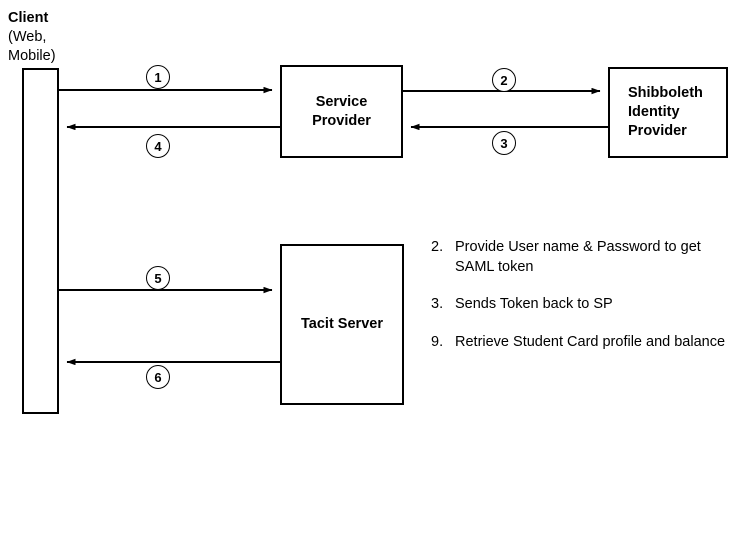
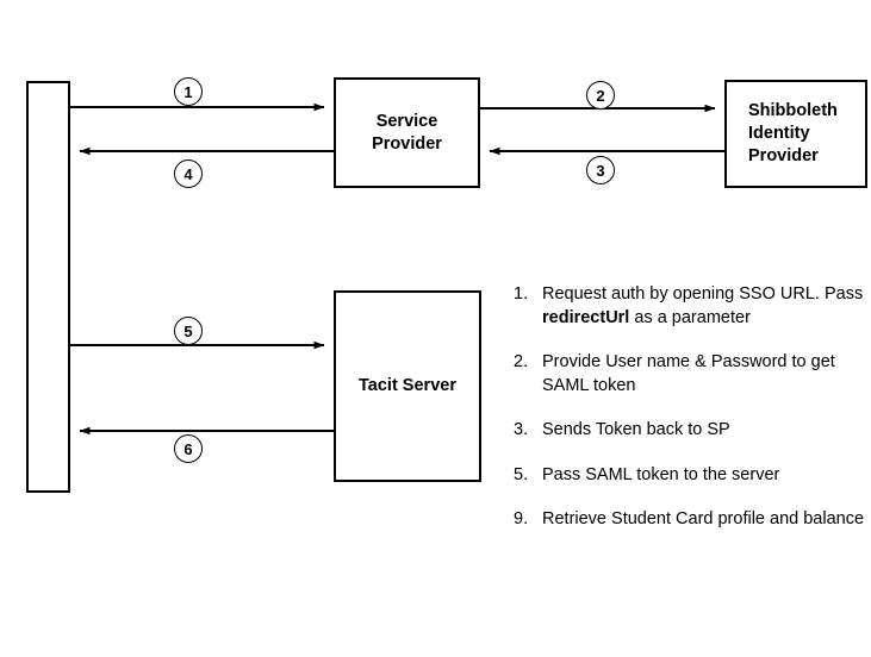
- Client
- (Web,
- Mobile)
  Service
  Provider
  Shibboleth
  Identity
  Provider
  Tacit Server
  1
  2
  3
  4
  5
  6
+ 1.
+ Request auth by opening SSO URL. Pass redirectUrl as a parameter
  2.
  Provide User name & Password to get SAML token
  3.
  Sends Token back to SP
+ 5.
+ Pass SAML token to the server
  9.
  Retrieve Student Card profile and balance
